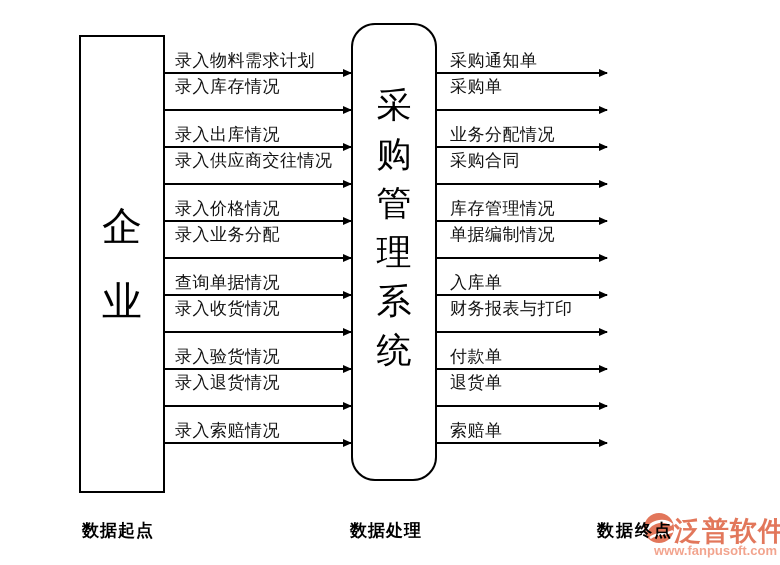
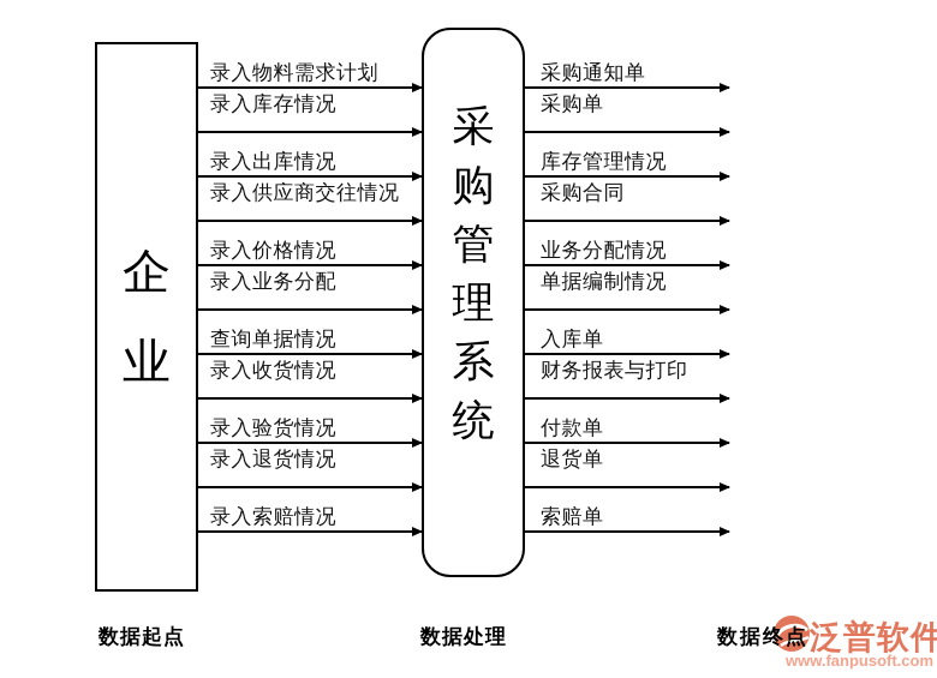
  企业
  采购管理系统
  录入物料需求计划
  录入库存情况
  录入出库情况
  录入供应商交往情况
  录入价格情况
  录入业务分配
  查询单据情况
  录入收货情况
  录入验货情况
  录入退货情况
  录入索赔情况
  采购通知单
  采购单
- 业务分配情况
+ 库存管理情况
  采购合同
- 库存管理情况
+ 业务分配情况
  单据编制情况
  入库单
  财务报表与打印
  付款单
  退货单
  索赔单
  数据起点
  数据处理
  数据终点
  泛普软件
  www.fanpusoft.com
